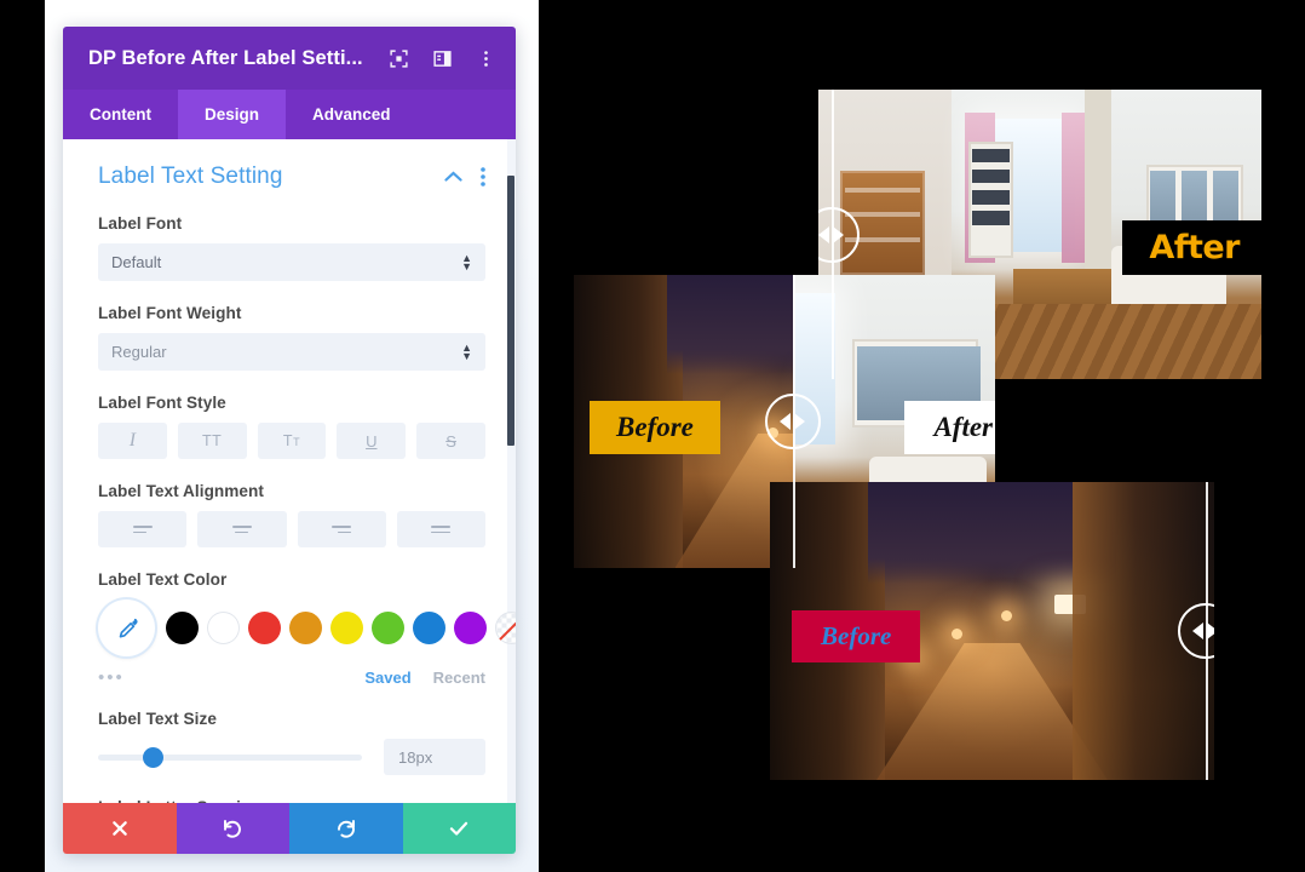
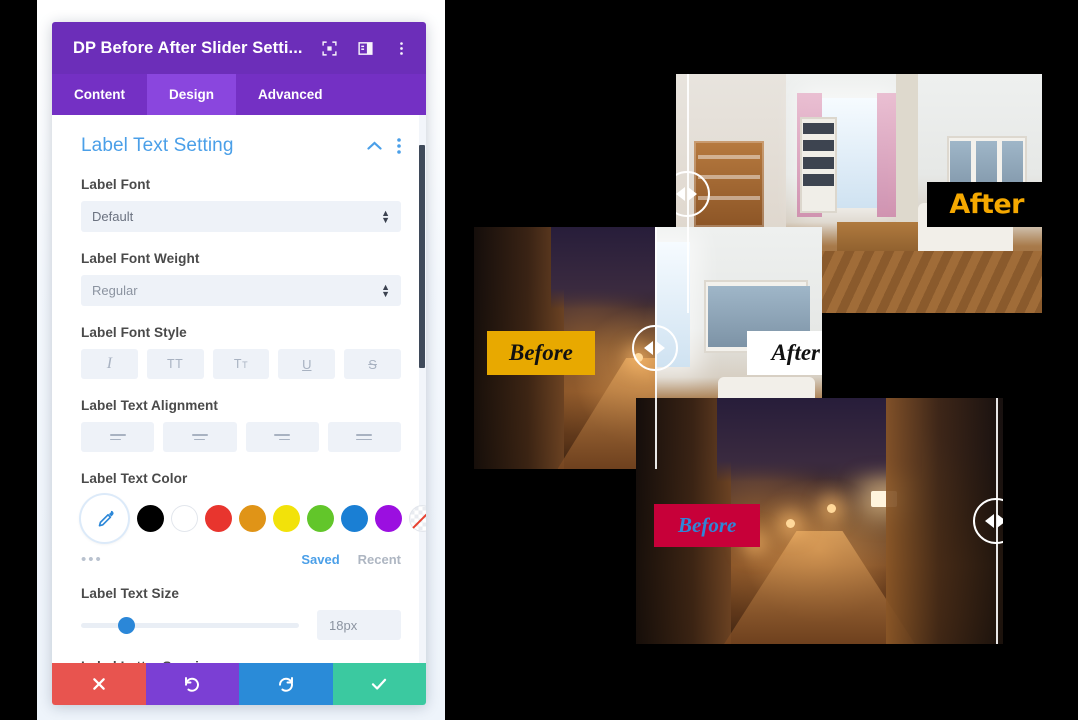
- DP Before After Label Setti...
+ DP Before After Slider Setti...
  Content
  Design
  Advanced
  Label Text Setting
  Label Font
  Default
  ▲
  ▼
  Label Font Weight
  Regular
  ▲
  ▼
  Label Font Style
  I
  TT
  TT
  U
  S
  Label Text Alignment
  Label Text Color
  •••
  Saved
  Recent
  Label Text Size
  18px
  After
  Before
  After
  Before
